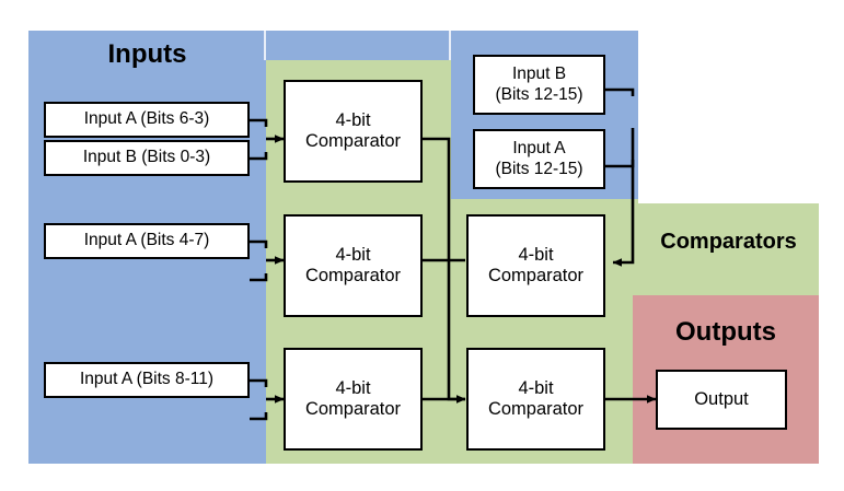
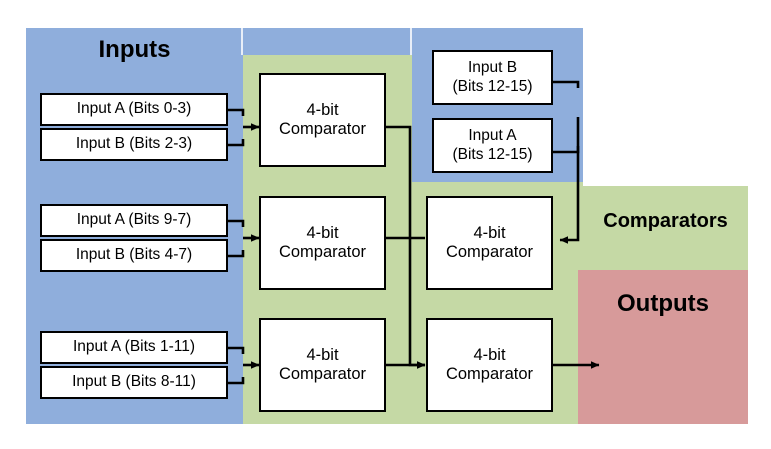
  Inputs
  Comparators
  Outputs
- Input A (Bits 6-3)
+ Input A (Bits 0-3)
- Input B (Bits 0-3)
+ Input B (Bits 2-3)
- Input A (Bits 4-7)
+ Input A (Bits 9-7)
+ Input B (Bits 4-7)
- Input A (Bits 8-11)
+ Input A (Bits 1-11)
+ Input B (Bits 8-11)
  Input B
  (Bits 12-15)
  Input A
  (Bits 12-15)
  4-bit
  Comparator
  4-bit
  Comparator
  4-bit
  Comparator
  4-bit
  Comparator
  4-bit
  Comparator
- Output
